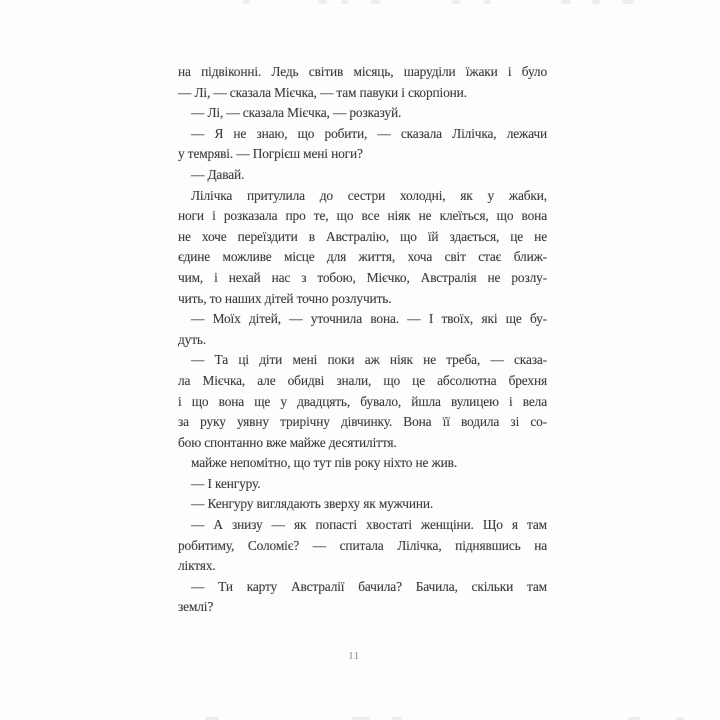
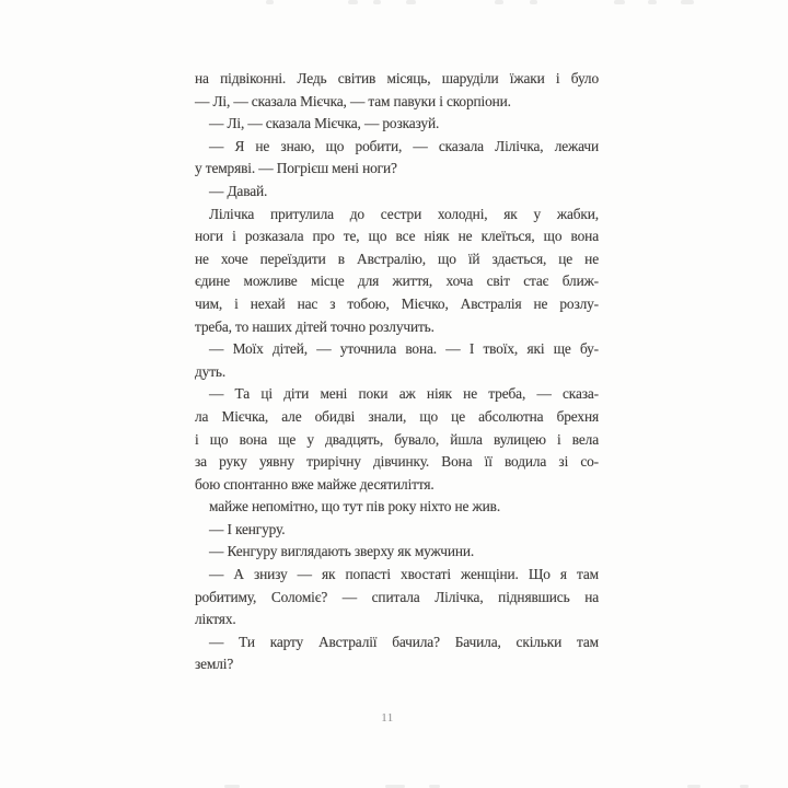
  на підвіконні. Ледь світив місяць, шаруділи їжаки і було
  — Лі, — сказала Мієчка, — там павуки і скорпіони.
  — Лі, — сказала Мієчка, — розказуй.
  — Я не знаю, що робити, — сказала Лілічка, лежачи
  у темряві. — Погрієш мені ноги?
  — Давай.
  Лілічка притулила до сестри холодні, як у жабки,
  ноги і розказала про те, що все ніяк не клеїться, що вона
  не хоче переїздити в Австралію, що їй здається, це не
  єдине можливе місце для життя, хоча світ стає ближ-
  чим, і нехай нас з тобою, Мієчко, Австралія не розлу-
- чить, то наших дітей точно розлучить.
+ треба, то наших дітей точно розлучить.
  — Моїх дітей, — уточнила вона. — І твоїх, які ще бу-
  дуть.
  — Та ці діти мені поки аж ніяк не треба, — сказа-
  ла Мієчка, але обидві знали, що це абсолютна брехня
  і що вона ще у двадцять, бувало, йшла вулицею і вела
  за руку уявну трирічну дівчинку. Вона її водила зі со-
  бою спонтанно вже майже десятиліття.
  майже непомітно, що тут пів року ніхто не жив.
  — І кенгуру.
  — Кенгуру виглядають зверху як мужчини.
  — А знизу — як попасті хвостаті женщіни. Що я там
  робитиму, Соломіє? — спитала Лілічка, піднявшись на
  ліктях.
  — Ти карту Австралії бачила? Бачила, скільки там
  землі?
  11
